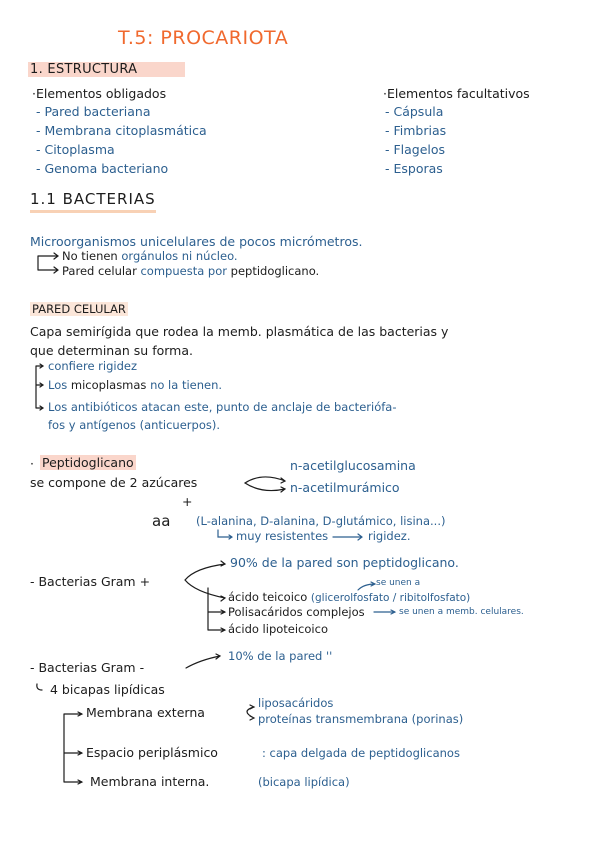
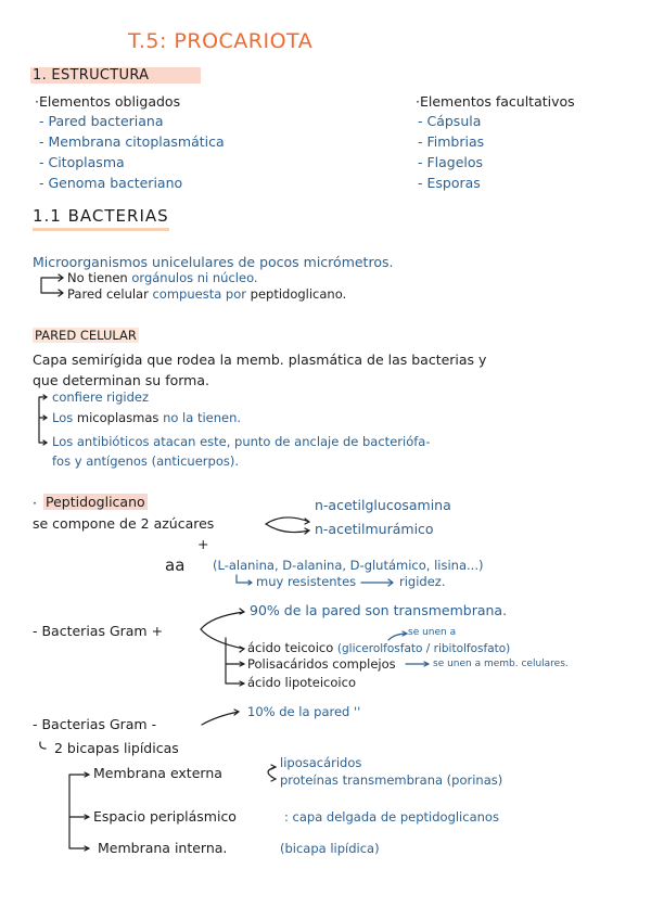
  T.5: PROCARIOTA
  1. ESTRUCTURA
  ·Elementos obligados
  - Pared bacteriana
  - Membrana citoplasmática
  - Citoplasma
  - Genoma bacteriano
  ·Elementos facultativos
  - Cápsula
  - Fimbrias
  - Flagelos
  - Esporas
  1.1 BACTERIAS
  Microorganismos unicelulares de pocos micrómetros.
  No tienen orgánulos ni núcleo.
  Pared celular compuesta por peptidoglicano.
  PARED CELULAR
  Capa semirígida que rodea la memb. plasmática de las bacterias y
  que determinan su forma.
  confiere rigidez
  Los micoplasmas no la tienen.
  Los antibióticos atacan este, punto de anclaje de bacteriófa-
  fos y antígenos (anticuerpos).
  ·
  Peptidoglicano
  se compone de 2 azúcares
  n-acetilglucosamina
  n-acetilmurámico
  +
  aa
  (L-alanina, D-alanina, D-glutámico, lisina...)
  muy resistentes
  rigidez.
  - Bacterias Gram +
- 90% de la pared son peptidoglicano.
+ 90% de la pared son transmembrana.
  se unen a
  ácido teicoico (glicerolfosfato / ribitolfosfato)
  Polisacáridos complejos
  se unen a memb. celulares.
  ácido lipoteicoico
  - Bacterias Gram -
  10% de la pared ''
- 4 bicapas lipídicas
+ 2 bicapas lipídicas
  Membrana externa
  liposacáridos
  proteínas transmembrana (porinas)
  Espacio periplásmico
  : capa delgada de peptidoglicanos
  Membrana interna.
  (bicapa lipídica)
